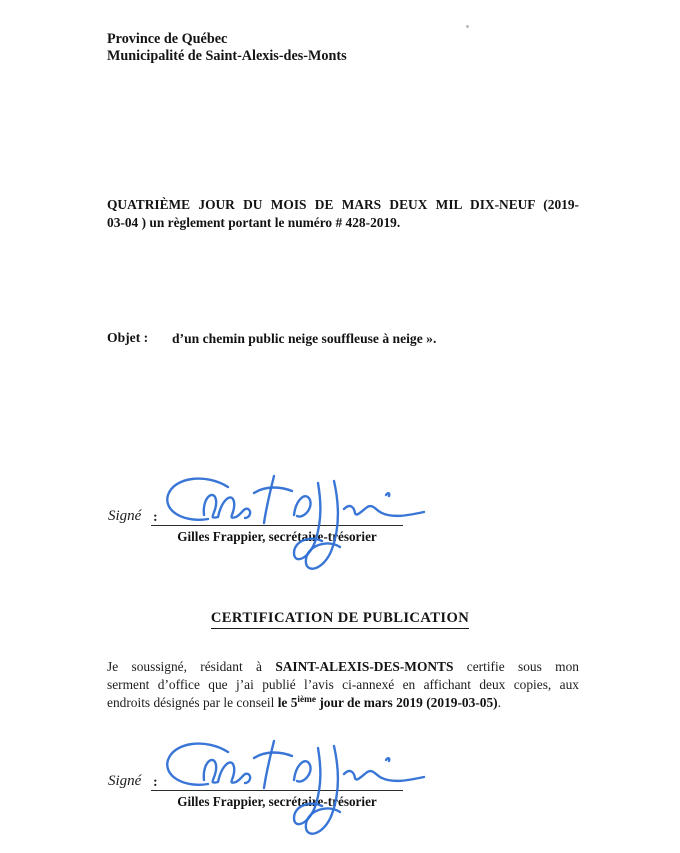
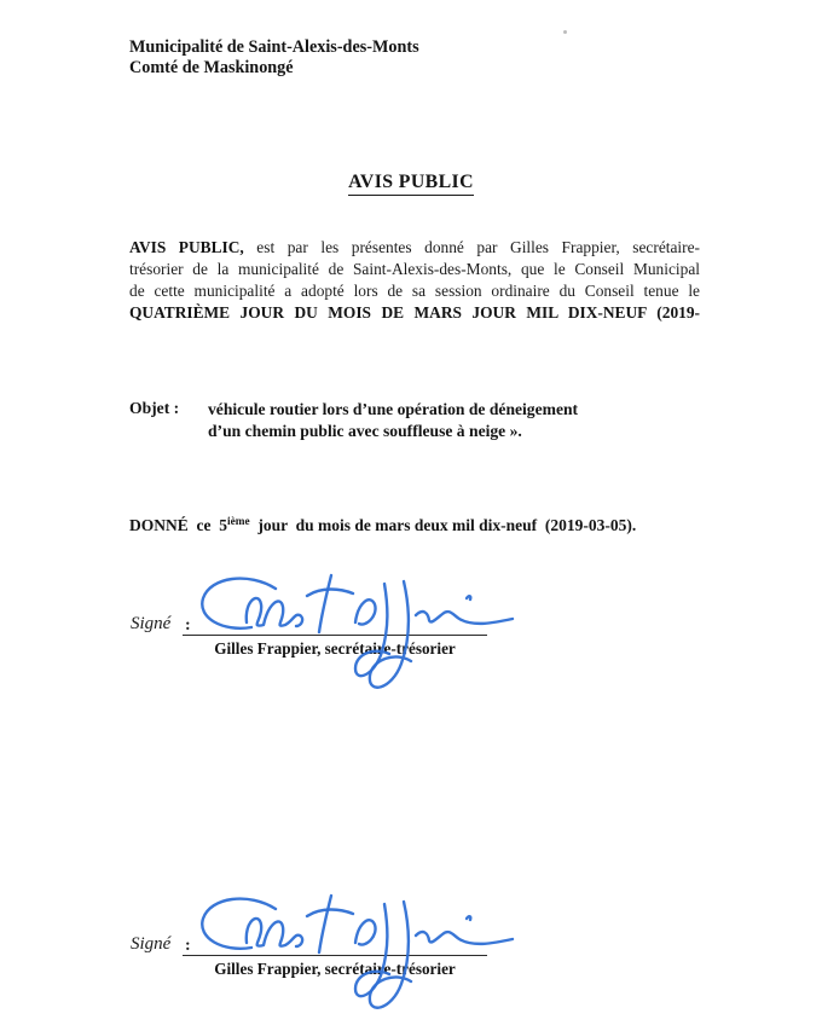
- Province de Québec
  Municipalité de Saint-Alexis-des-Monts
+ Comté de Maskinongé
+ AVIS PUBLIC
+ AVIS PUBLIC, est par les présentes donné par Gilles Frappier, secrétaire-
+ trésorier de la municipalité de Saint-Alexis-des-Monts, que le Conseil Municipal
+ de cette municipalité a adopté lors de sa session ordinaire du Conseil tenue le
- QUATRIÈME JOUR DU MOIS DE MARS DEUX MIL DIX-NEUF (2019-
+ QUATRIÈME JOUR DU MOIS DE MARS JOUR MIL DIX-NEUF (2019-
- 03-04 ) un règlement portant le numéro # 428-2019.
  Objet :
+ véhicule routier lors d’une opération de déneigement
- d’un chemin public neige souffleuse à neige ».
+ d’un chemin public avec souffleuse à neige ».
+ DONNÉ ce 5ième jour du mois de mars deux mil dix-neuf (2019-03-05).
  Signé
  :
  Gilles Frappier, secrétaire-tésorier
- CERTIFICATION DE PUBLICATION
- Je soussigné, résidant à SAINT-ALEXIS-DES-MONTS certifie sous mon
- serment d’office que j’ai publié l’avis ci-annexé en affichant deux copies, aux
- endroits désignés par le conseil le 5ième jour de mars 2019 (2019-03-05).
  Signé
  :
  Gilles Frappier, secrétaire-tésorier
